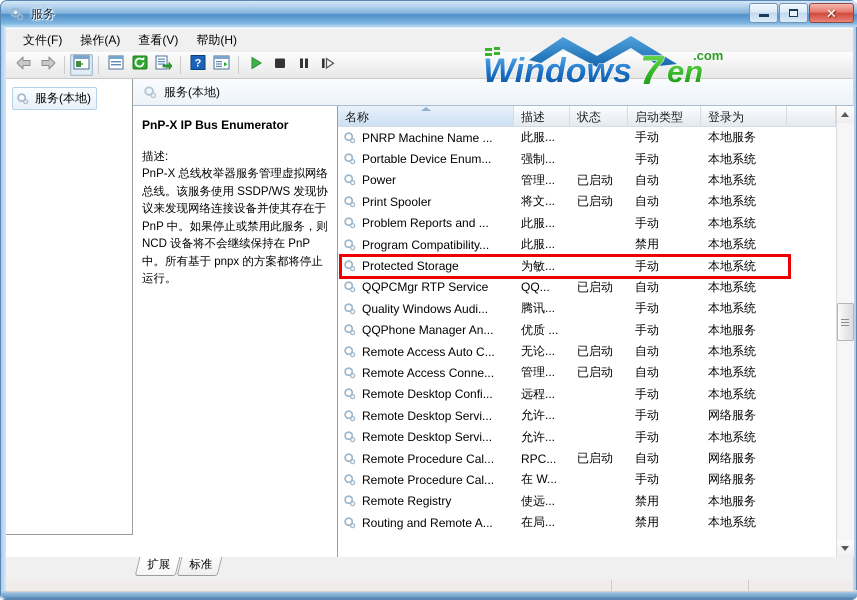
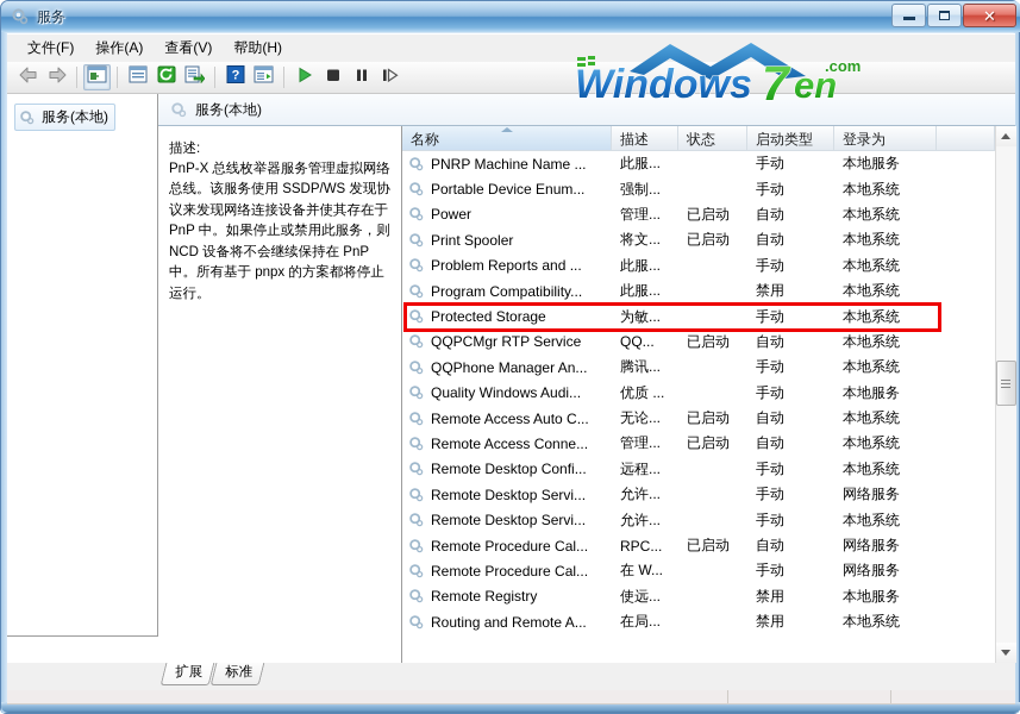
  服务
  ✕
  文件(F)
  操作(A)
  查看(V)
  帮助(H)
  ?
  Windows
  7
  en
  .com
  服务(本地)
  服务(本地)
- PnP-X IP Bus Enumerator
  描述:
  PnP-X 总线枚举器服务管理虚拟网络总线。该服务使用 SSDP/WS 发现协议来发现网络连接设备并使其存在于 PnP 中。如果停止或禁用此服务，则 NCD 设备将不会继续保持在 PnP 中。所有基于 pnpx 的方案都将停止运行。
  名称
  描述
  状态
  启动类型
  登录为
  PNRP Machine Name ...
  此服...
  手动
  本地服务
  Portable Device Enum...
  强制...
  手动
  本地系统
  Power
  管理...
  已启动
  自动
  本地系统
  Print Spooler
  将文...
  已启动
  自动
  本地系统
  Problem Reports and ...
  此服...
  手动
  本地系统
  Program Compatibility...
  此服...
  禁用
  本地系统
  Protected Storage
  为敏...
  手动
  本地系统
  QQPCMgr RTP Service
  QQ...
  已启动
  自动
  本地系统
- Quality Windows Audi...
+ QQPhone Manager An...
  腾讯...
  手动
  本地系统
- QQPhone Manager An...
+ Quality Windows Audi...
  优质 ...
  手动
  本地服务
  Remote Access Auto C...
  无论...
  已启动
  自动
  本地系统
  Remote Access Conne...
  管理...
  已启动
  自动
  本地系统
  Remote Desktop Confi...
  远程...
  手动
  本地系统
  Remote Desktop Servi...
  允许...
  手动
  网络服务
  Remote Desktop Servi...
  允许...
  手动
  本地系统
  Remote Procedure Cal...
  RPC...
  已启动
  自动
  网络服务
  Remote Procedure Cal...
  在 W...
  手动
  网络服务
  Remote Registry
  使远...
  禁用
  本地服务
  Routing and Remote A...
  在局...
  禁用
  本地系统
